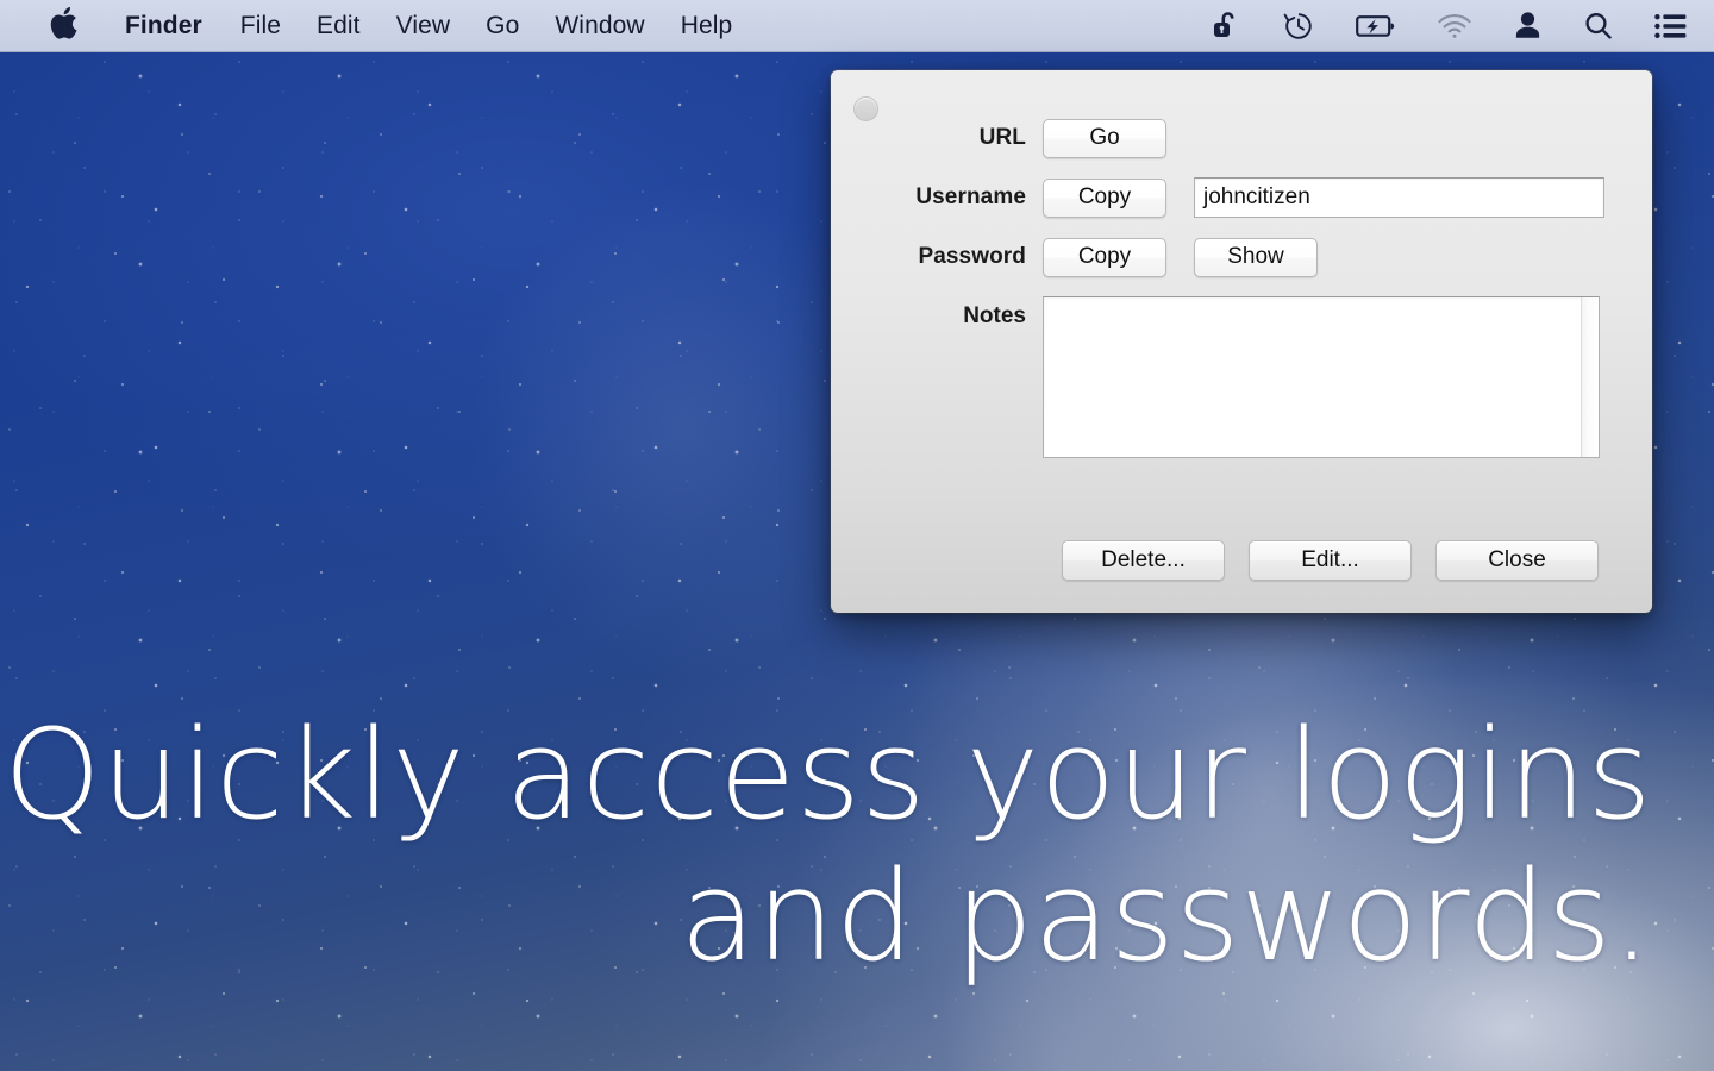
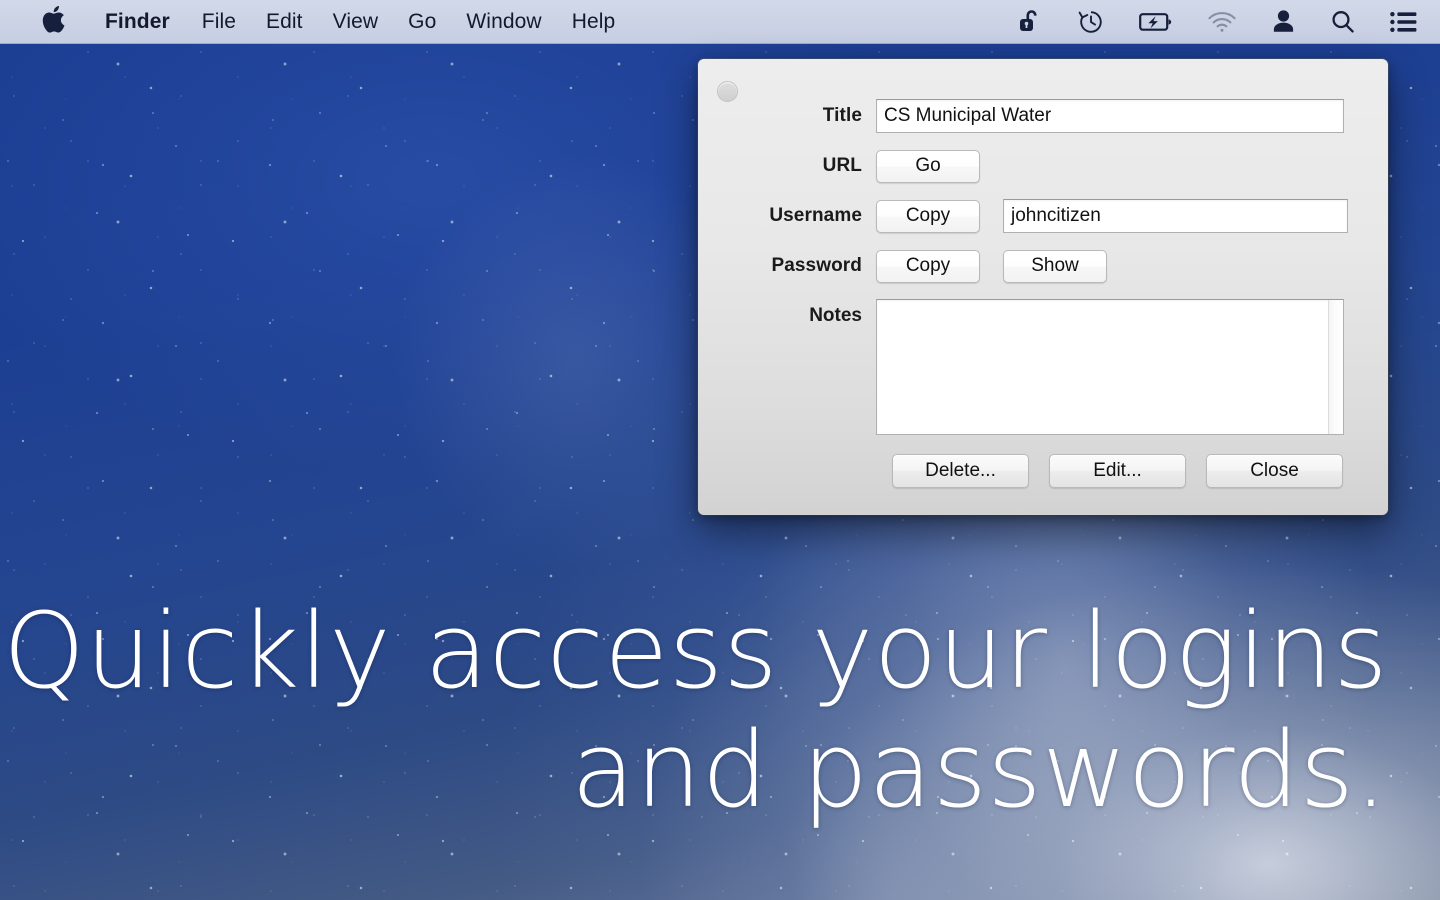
  Quickly access your logins
  and passwords.
  Finder
  File
  Edit
  View
  Go
  Window
  Help
+ Title
+ CS Municipal Water
  URL
  Go
  Username
  Copy
  johncitizen
  Password
  Copy
  Show
  Notes
  Delete...
  Edit...
  Close
